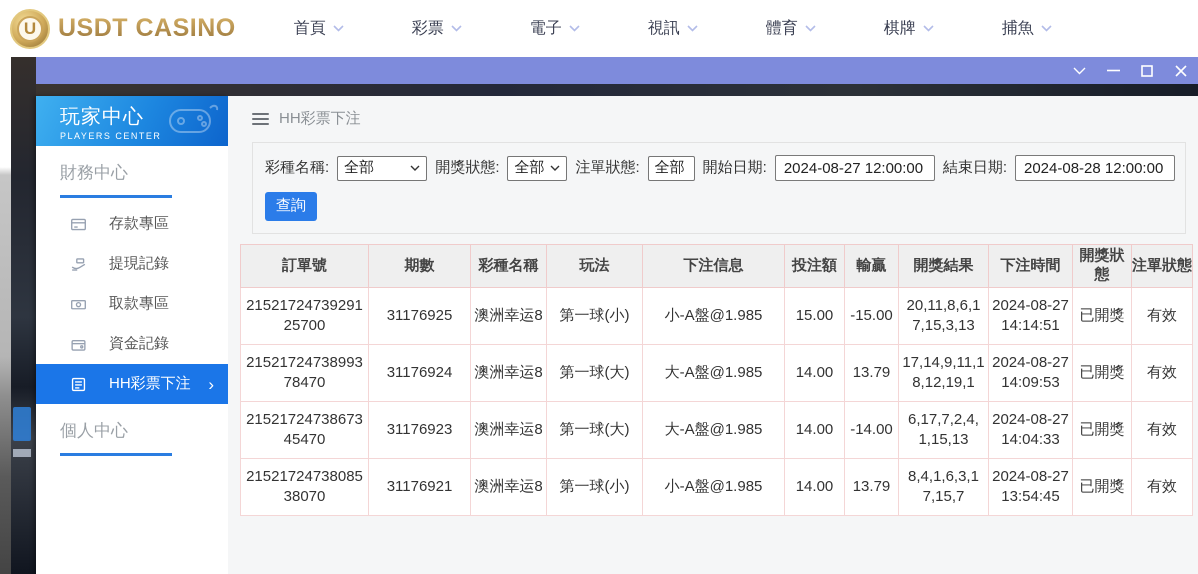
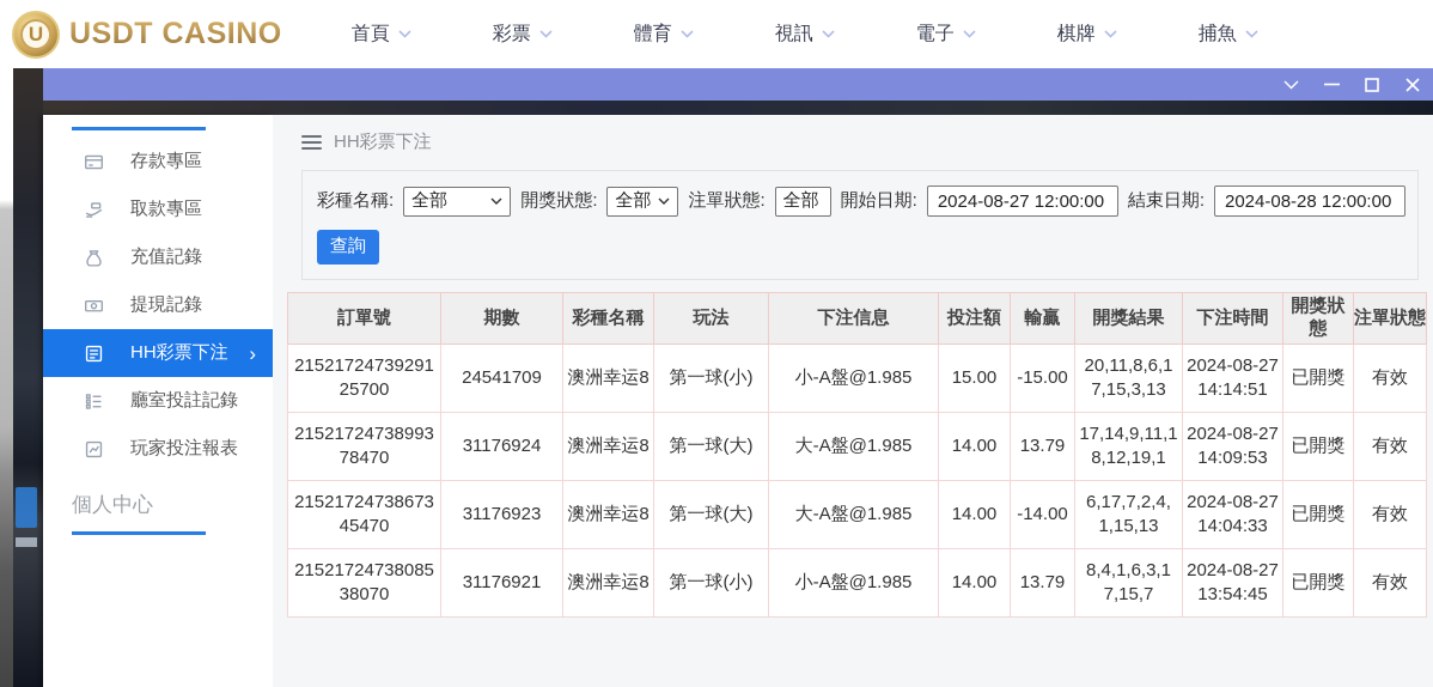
  U
  USDT CASINO
  首頁
  彩票
- 電子
+ 體育
  視訊
- 體育
+ 電子
  棋牌
  捕魚
- 玩家中心
- PLAYERS CENTER
- 財務中心
  存款專區
- 提現記錄
+ 取款專區
+ 充值記錄
- 取款專區
+ 提現記錄
- 資金記錄
  HH彩票下注
  ›
+ 廳室投註記錄
+ 玩家投注報表
  個人中心
  HH彩票下注
  彩種名稱:
  全部
  開獎狀態:
  全部
  注單狀態:
  全部
  開始日期:
  2024-08-27 12:00:00
  結束日期:
  2024-08-28 12:00:00
  查詢
  訂單號	期數	彩種名稱	玩法	下注信息	投注額	輸贏	開獎結果	下注時間	開獎狀態	注單狀態
- 2152172473929125700	31176925	澳洲幸运8	第一球(小)	小-A盤@1.985	15.00	-15.00	20,11,8,6,17,15,3,13	2024-08-27 14:14:51	已開獎	有效
+ 2152172473929125700	24541709	澳洲幸运8	第一球(小)	小-A盤@1.985	15.00	-15.00	20,11,8,6,17,15,3,13	2024-08-27 14:14:51	已開獎	有效
  2152172473899378470	31176924	澳洲幸运8	第一球(大)	大-A盤@1.985	14.00	13.79	17,14,9,11,18,12,19,1	2024-08-27 14:09:53	已開獎	有效
  2152172473867345470	31176923	澳洲幸运8	第一球(大)	大-A盤@1.985	14.00	-14.00	6,17,7,2,4,1,15,13	2024-08-27 14:04:33	已開獎	有效
  2152172473808538070	31176921	澳洲幸运8	第一球(小)	小-A盤@1.985	14.00	13.79	8,4,1,6,3,17,15,7	2024-08-27 13:54:45	已開獎	有效
